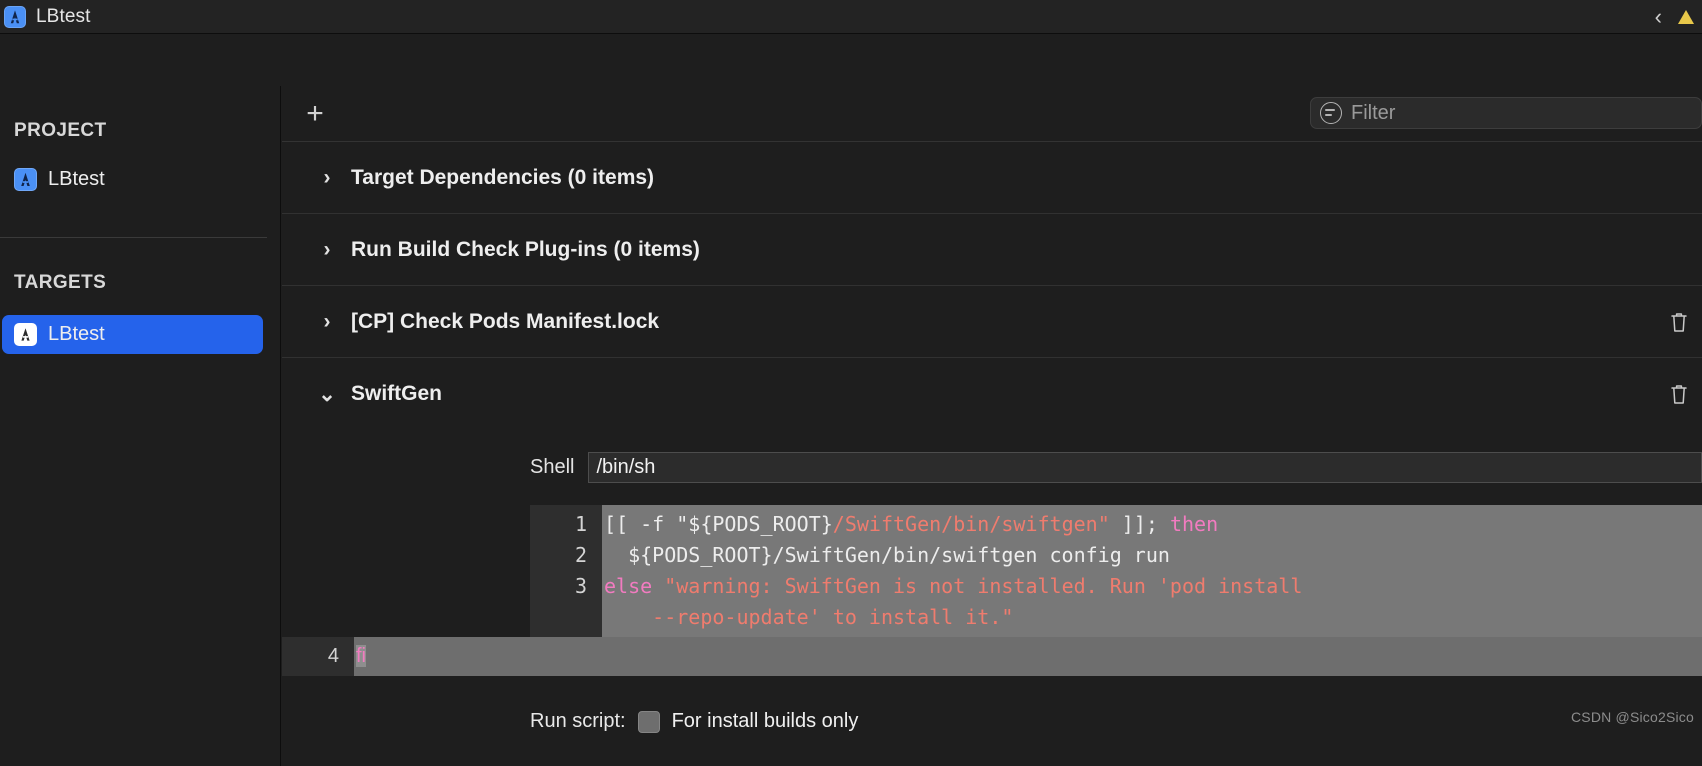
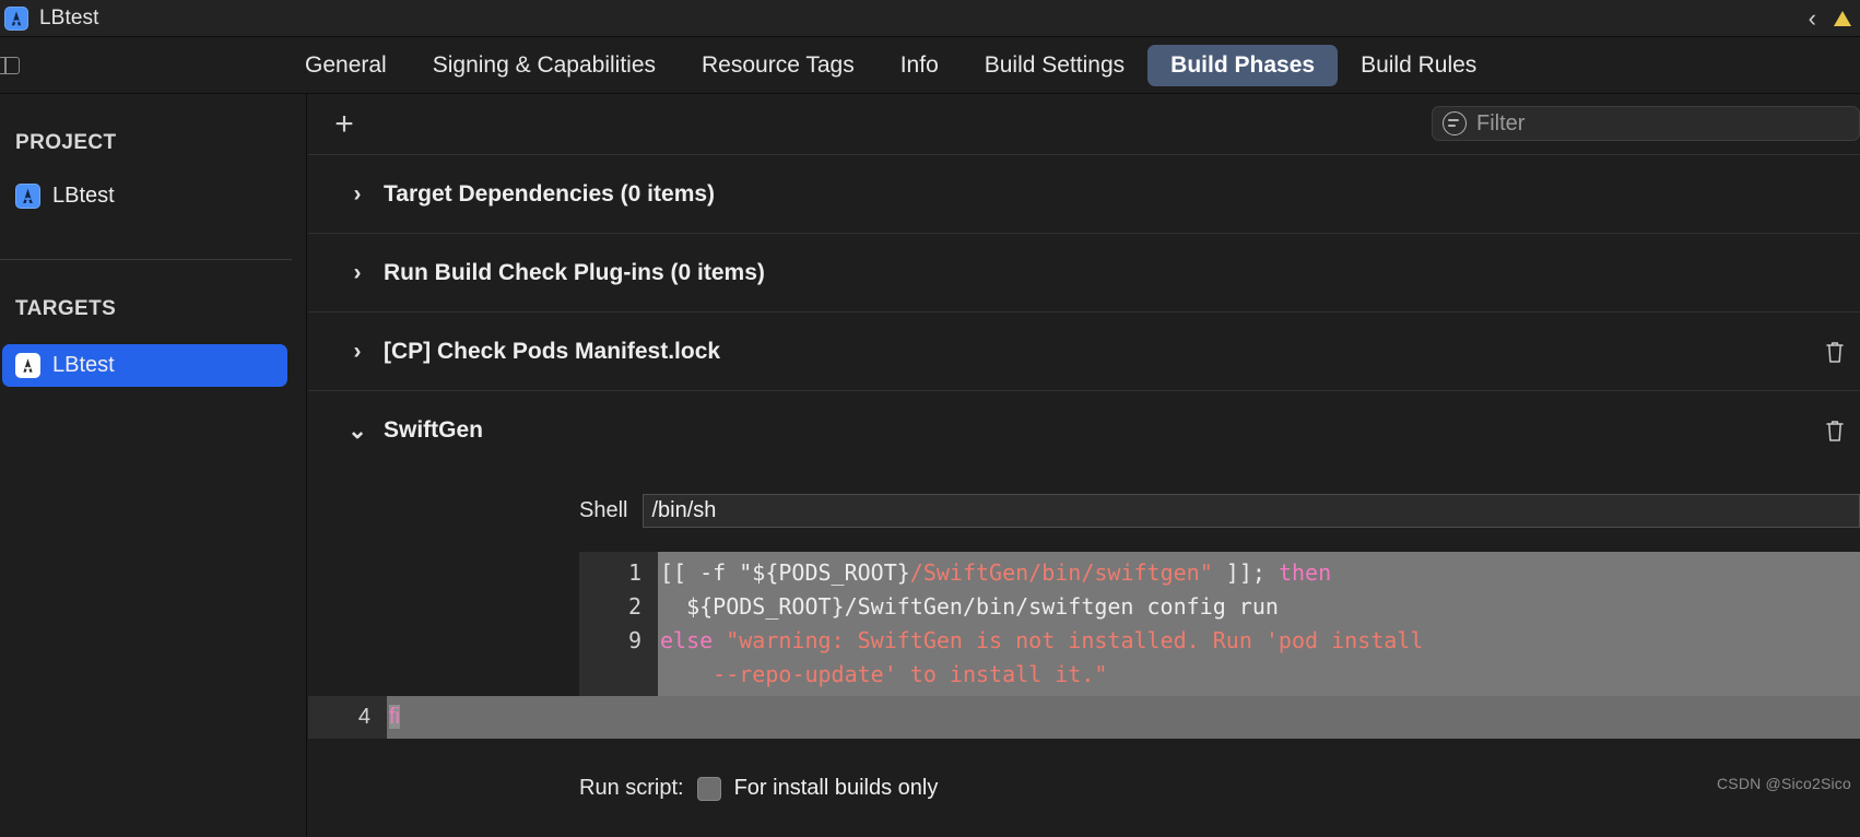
  LBtest
  ‹
+ General
+ Signing & Capabilities
+ Resource Tags
+ Info
+ Build Settings
+ Build Phases
+ Build Rules
  PROJECT
  LBtest
  TARGETS
  LBtest
  +
  Filter
  ›
  Target Dependencies (0 items)
  ›
  Run Build Check Plug-ins (0 items)
  ›
  [CP] Check Pods Manifest.lock
  ⌄
  SwiftGen
  Shell
  /bin/sh
  1
  2
- 3
+ 9
  [[ -f "${PODS_ROOT}/SwiftGen/bin/swiftgen" ]]; then
  ${PODS_ROOT}/SwiftGen/bin/swiftgen config run
  else "warning: SwiftGen is not installed. Run 'pod install
  --repo-update' to install it."
  4
  fi
  Run script:
  For install builds only
  CSDN @Sico2Sico
